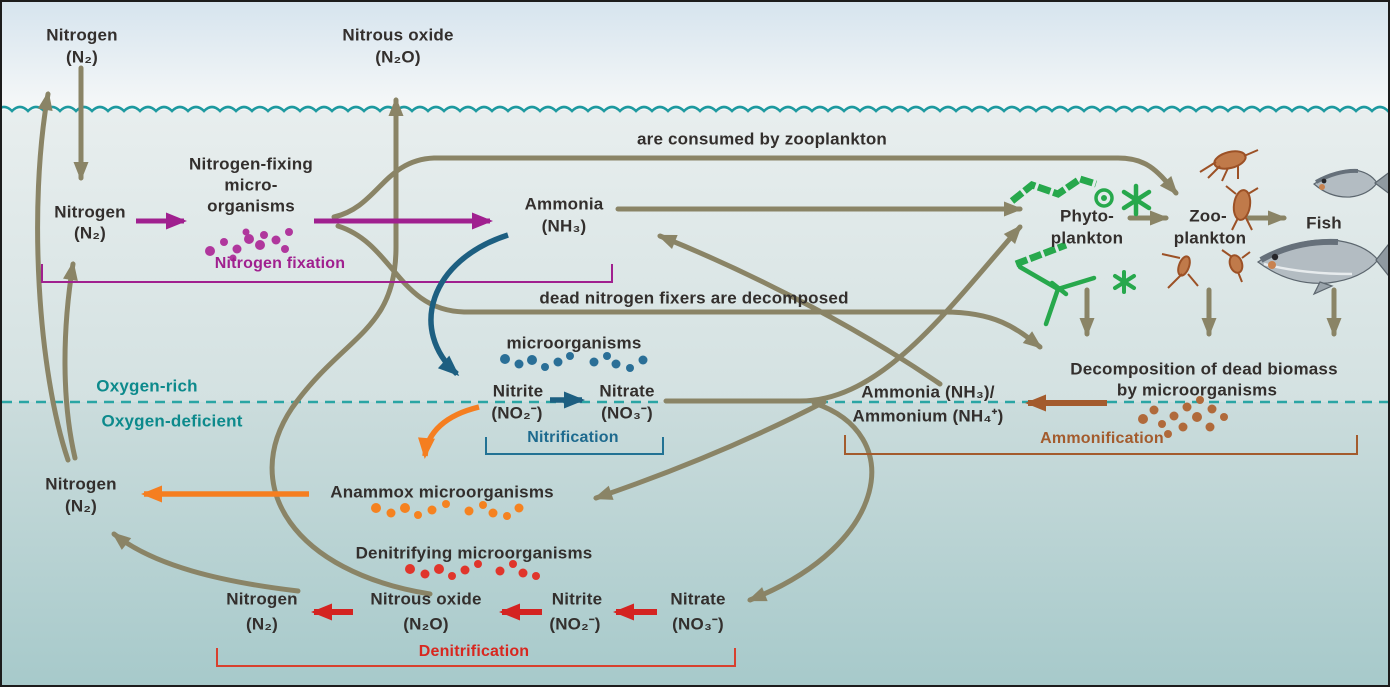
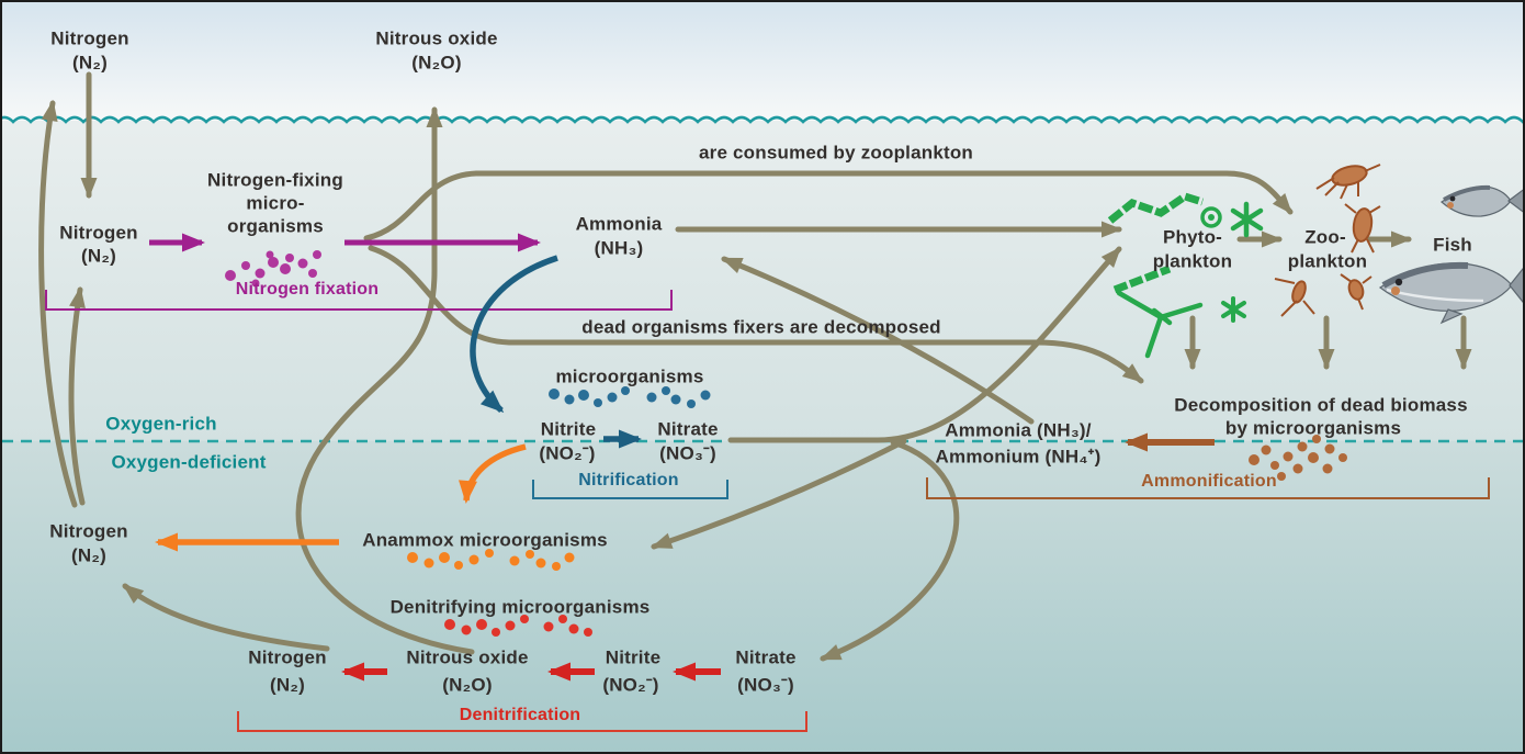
  Nitrogen
  (N₂)
  Nitrous oxide
  (N₂O)
  Nitrogen
  (N₂)
  Nitrogen-fixing
  micro-
  organisms
  Nitrogen fixation
  Ammonia
  (NH₃)
  are consumed by zooplankton
- dead nitrogen fixers are decomposed
+ dead organisms fixers are decomposed
  microorganisms
  Nitrite
  (NO₂⁻)
  Nitrate
  (NO₃⁻)
  Nitrification
  Oxygen-rich
  Oxygen-deficient
  Nitrogen
  (N₂)
  Anammox microorganisms
  Denitrifying microorganisms
  Nitrogen
  (N₂)
  Nitrous oxide
  (N₂O)
  Nitrite
  (NO₂⁻)
  Nitrate
  (NO₃⁻)
  Denitrification
  Phyto-
  plankton
  Zoo-
  plankton
  Fish
  Decomposition of dead biomass
  by microorganisms
  Ammonia (NH₃)/
  Ammonium (NH₄⁺)
  Ammonification
